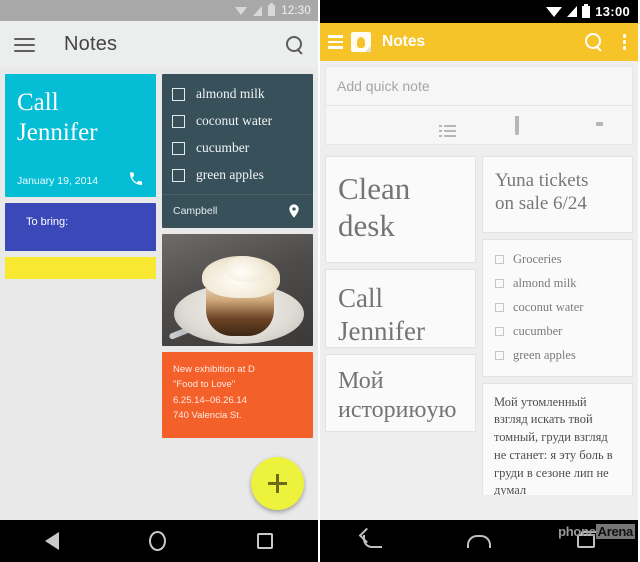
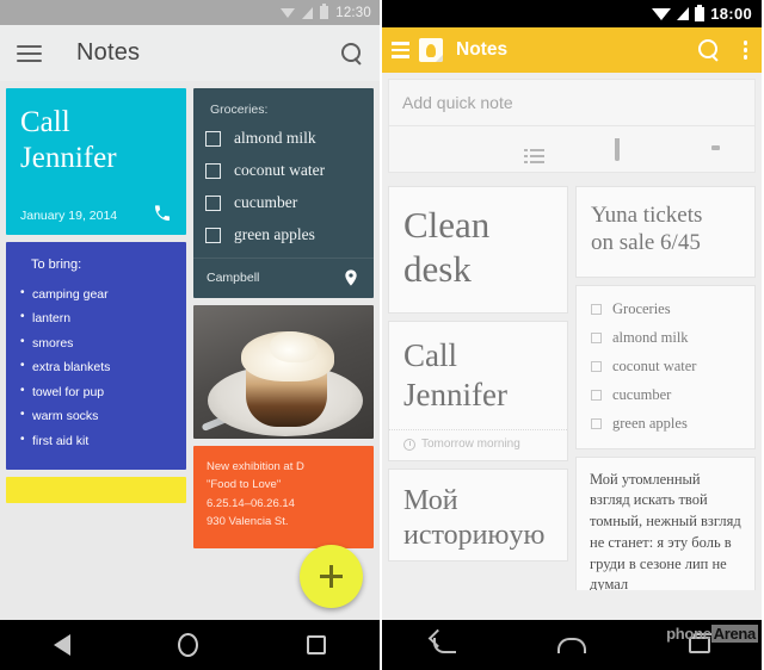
  12:30
  Notes
  Call
  Jennifer
  January 19, 2014
  To bring:
+ camping gear
+ lantern
+ smores
+ extra blankets
+ towel for pup
+ warm socks
+ first aid kit
+ Groceries:
  almond milk
  coconut water
  cucumber
  green apples
  Campbell
  New exhibition at D
  "Food to Love"
  6.25.14–06.26.14
- 740 Valencia St.
+ 930 Valencia St.
- 13:00
+ 18:00
  Notes
  Add quick note
  Clean
  desk
  Call
  Jennifer
+ Tomorrow morning
  Мой
  историюую
  Yuna tickets
- on sale 6/24
+ on sale 6/45
  Groceries
  almond milk
  coconut water
  cucumber
  green apples
- Мой утомленный взгляд искать твой томный, груди взгляд не станет: я эту боль в груди в сезоне лип не думал
+ Мой утомленный взгляд искать твой томный, нежный взгляд не станет: я эту боль в груди в сезоне лип не думал
  phone Arena
